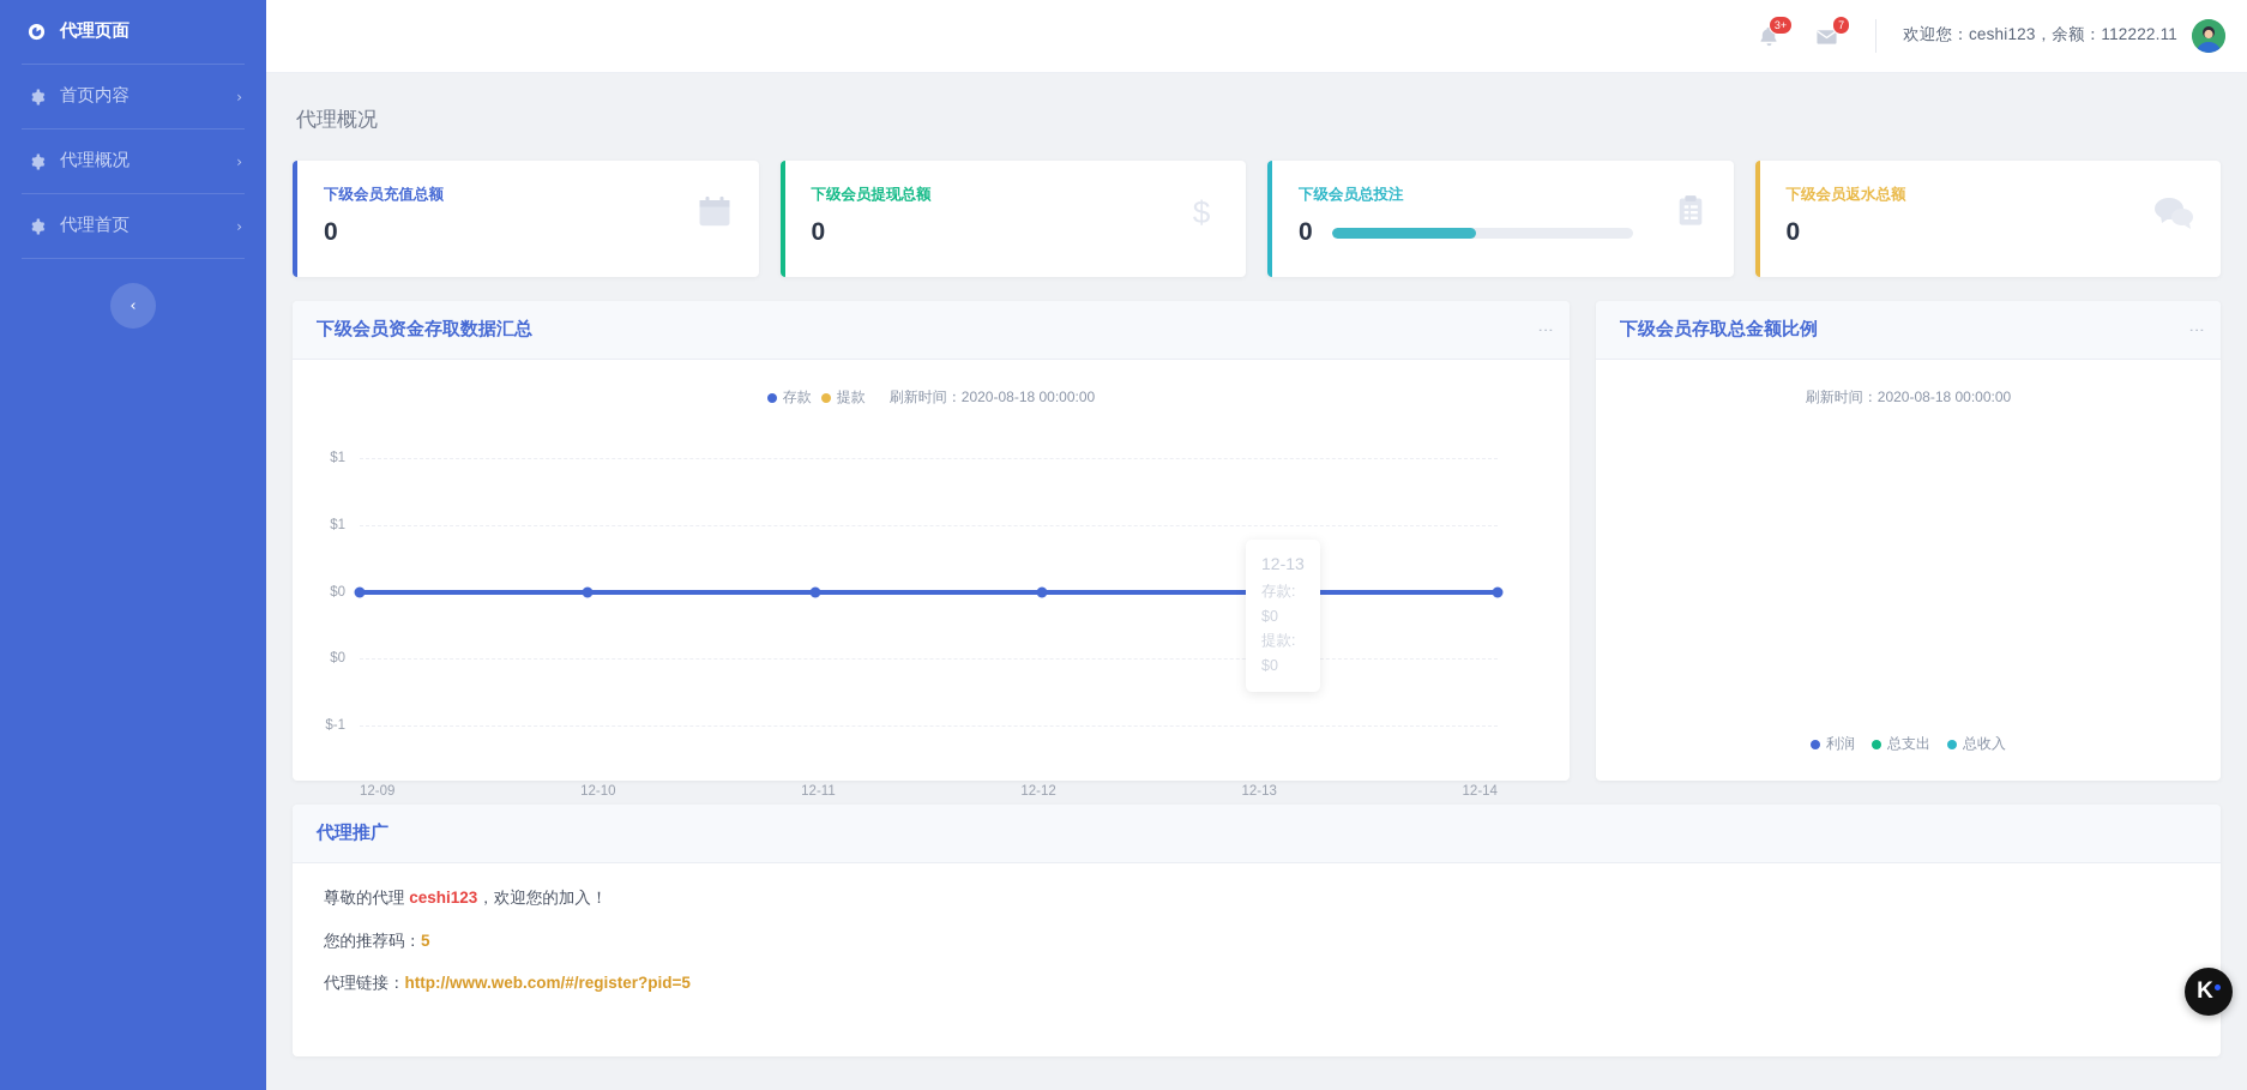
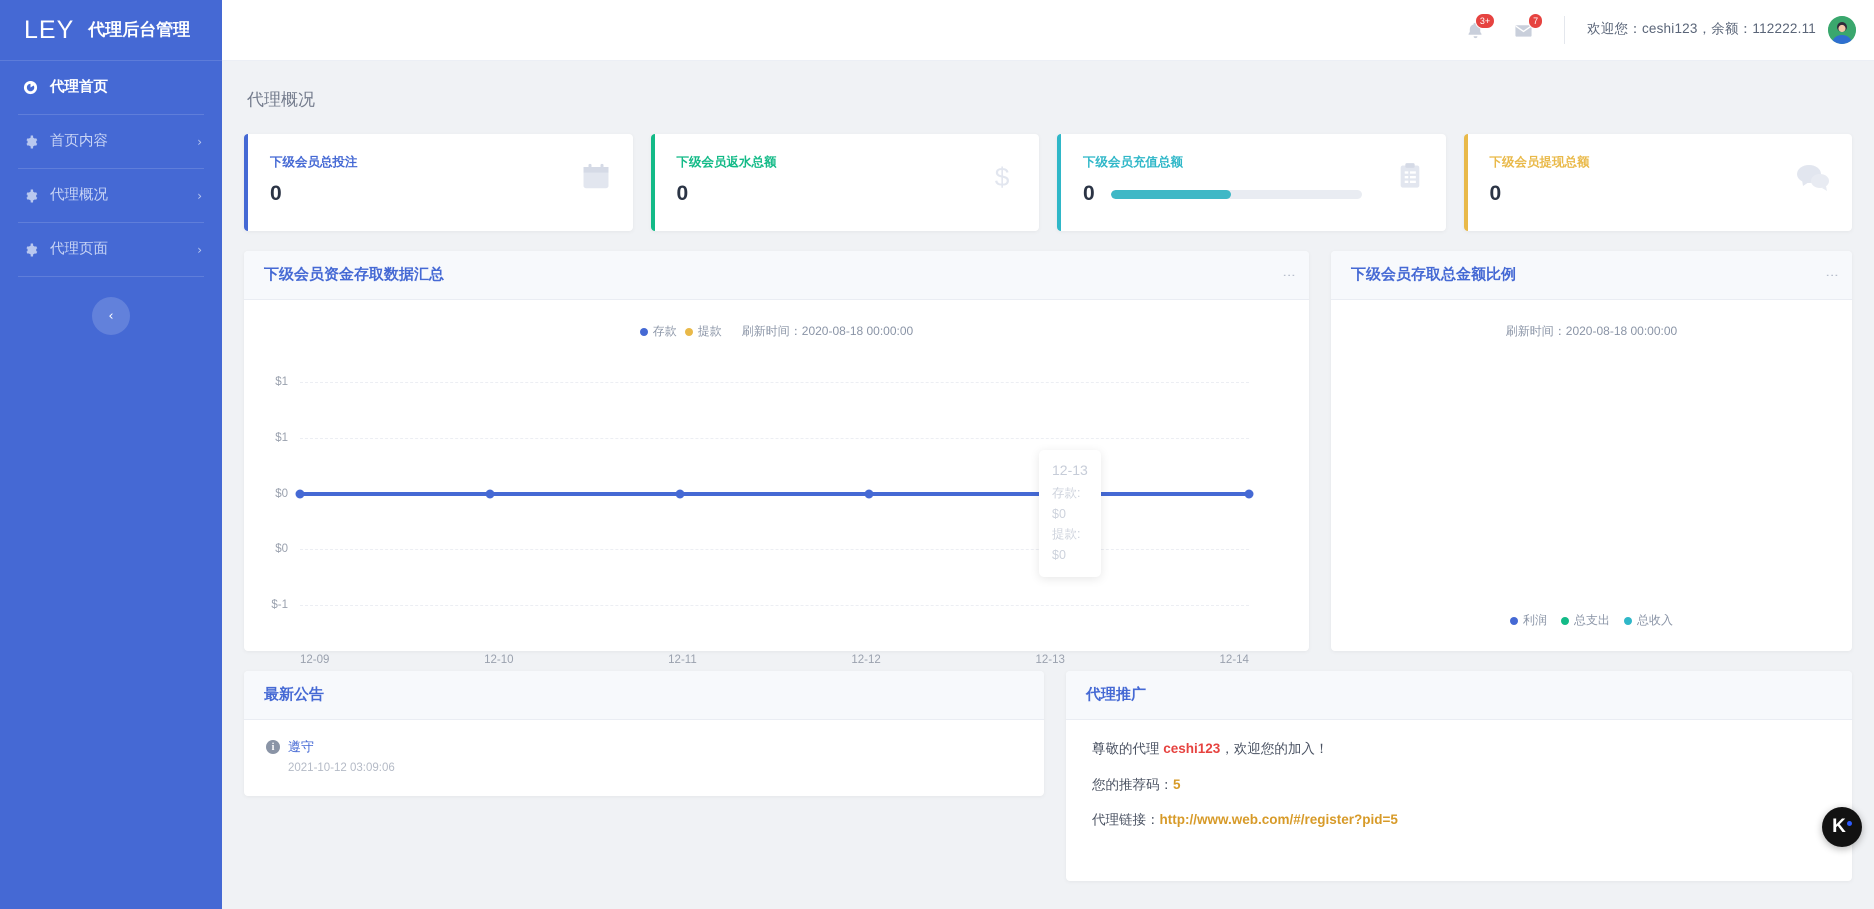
+ LEY
+ 代理后台管理
- 代理页面
+ 代理首页
  首页内容
  ›
  代理概况
  ›
- 代理首页
+ 代理页面
  ›
  ‹
  3+
  7
  欢迎您：ceshi123，余额：112222.11
  代理概况
- 下级会员充值总额
+ 下级会员总投注
  0
- 下级会员提现总额
+ 下级会员返水总额
  0
  $
- 下级会员总投注
+ 下级会员充值总额
  0
- 下级会员返水总额
+ 下级会员提现总额
  0
  下级会员资金存取数据汇总
  存款
  提款
  刷新时间：2020-08-18 00:00:00
  $1
  $1
  $0
  $0
  $-1
  12-13
  存款: $0
  提款: $0
  12-09
  12-10
  12-11
  12-12
  12-13
  12-14
  下级会员存取总金额比例
  刷新时间：2020-08-18 00:00:00
  利润
  总支出
  总收入
+ 最新公告
+ i
+ 遵守
+ 2021-10-12 03:09:06
  代理推广
  尊敬的代理 ceshi123，欢迎您的加入！
  您的推荐码：5
  代理链接：http://www.web.com/#/register?pid=5
  K
